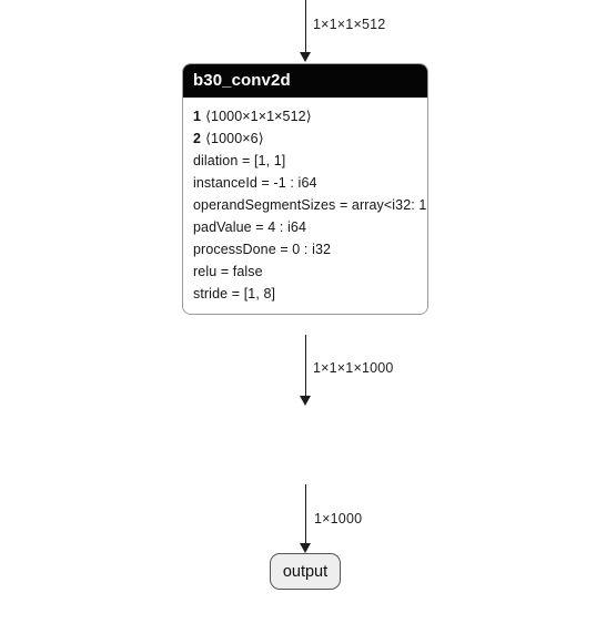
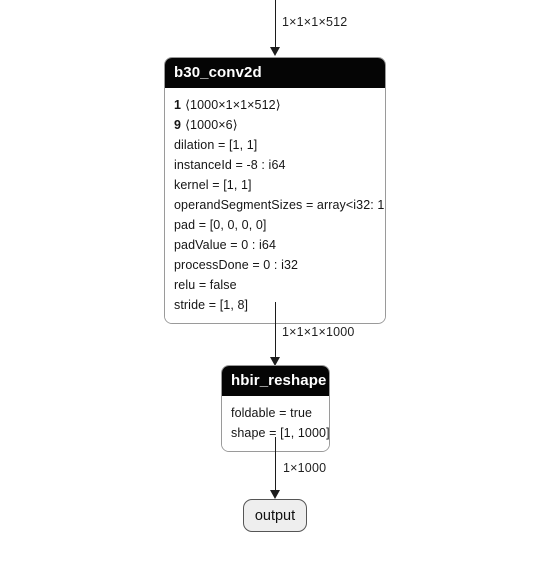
  1×1×1×512
  b30_conv2d
  1 ⟨1000×1×1×512⟩
- 2 ⟨1000×6⟩
+ 9 ⟨1000×6⟩
  dilation = [1, 1]
- instanceId = -1 : i64
+ instanceId = -8 : i64
+ kernel = [1, 1]
  operandSegmentSizes = array<i32: 1
+ pad = [0, 0, 0, 0]
- padValue = 4 : i64
+ padValue = 0 : i64
  processDone = 0 : i32
  relu = false
  stride = [1, 8]
  1×1×1×1000
+ hbir_reshape
+ foldable = true
+ shape = [1, 1000]
  1×1000
  output
